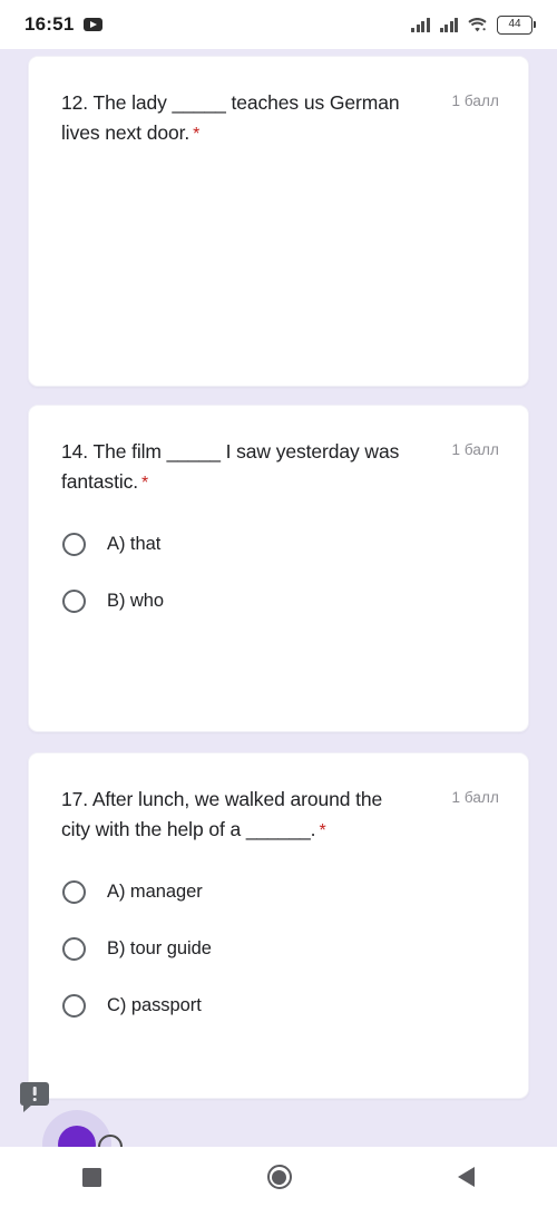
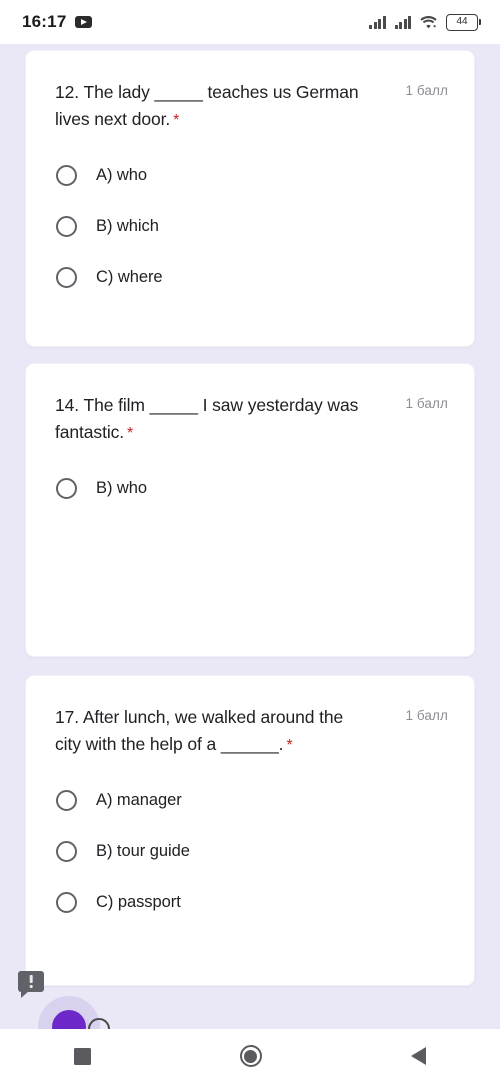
- 16:51
+ 16:17
  44
  12. The lady _____ teaches us German lives next door. *
  1 балл
+ A) who
+ B) which
+ C) where
  14. The film _____ I saw yesterday was fantastic. *
  1 балл
- A) that
  B) who
  17. After lunch, we walked around the city with the help of a ______. *
  1 балл
  A) manager
  B) tour guide
  C) passport
